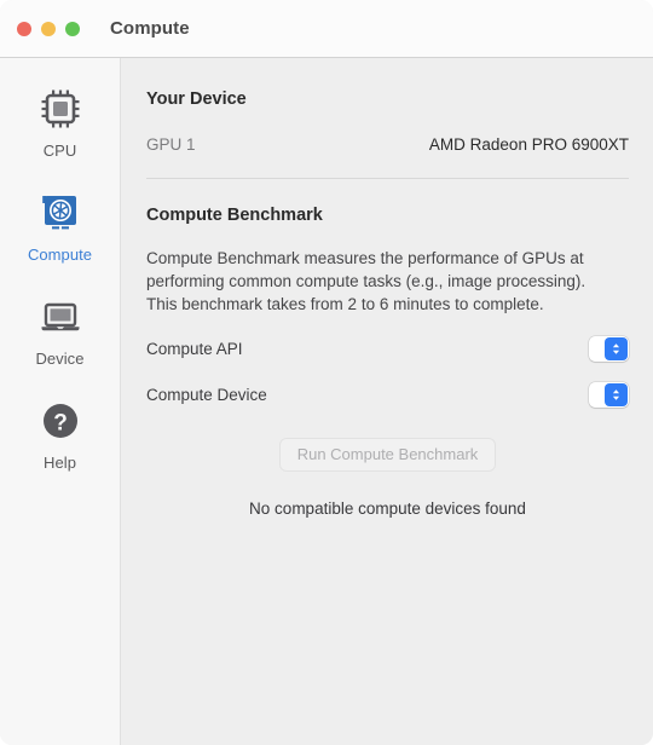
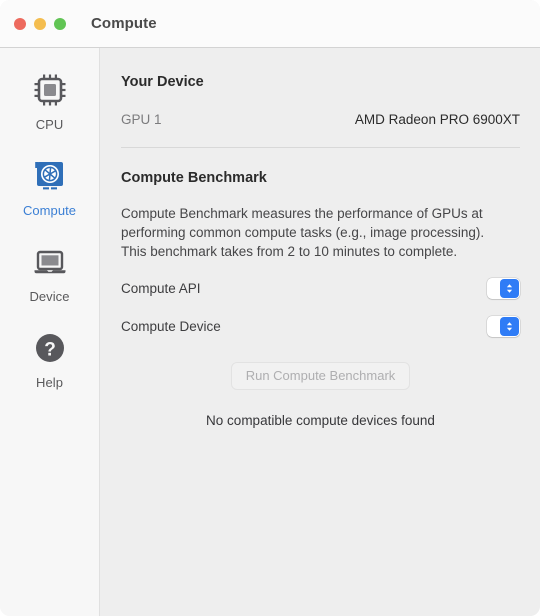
  Compute
  CPU
  Compute
  Device
  ?
  Help
  Your Device
  GPU 1
  AMD Radeon PRO 6900XT
  Compute Benchmark
- Compute Benchmark measures the performance of GPUs at performing common compute tasks (e.g., image processing). This benchmark takes from 2 to 6 minutes to complete.
+ Compute Benchmark measures the performance of GPUs at performing common compute tasks (e.g., image processing). This benchmark takes from 2 to 10 minutes to complete.
  Compute API
  Compute Device
  Run Compute Benchmark
  No compatible compute devices found
